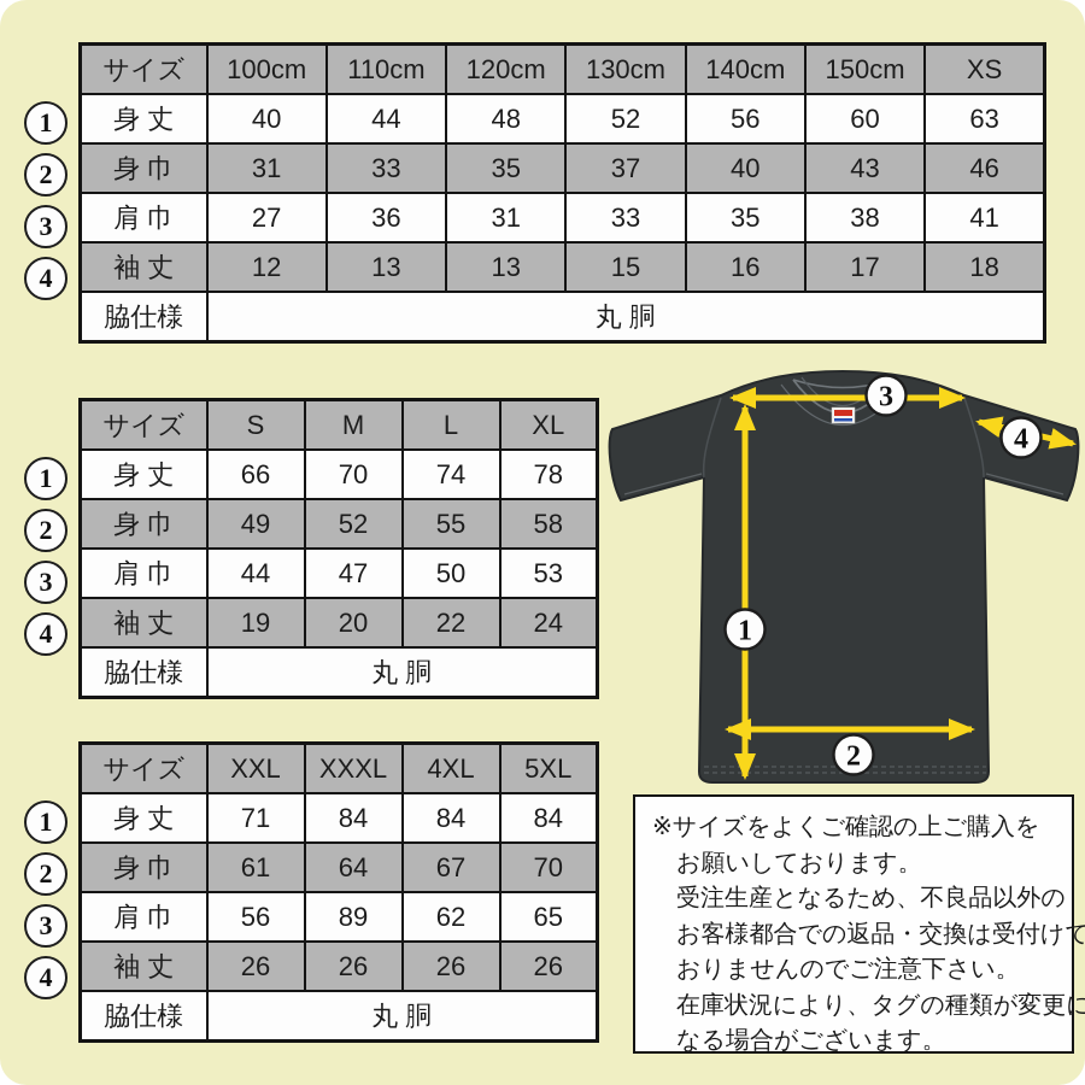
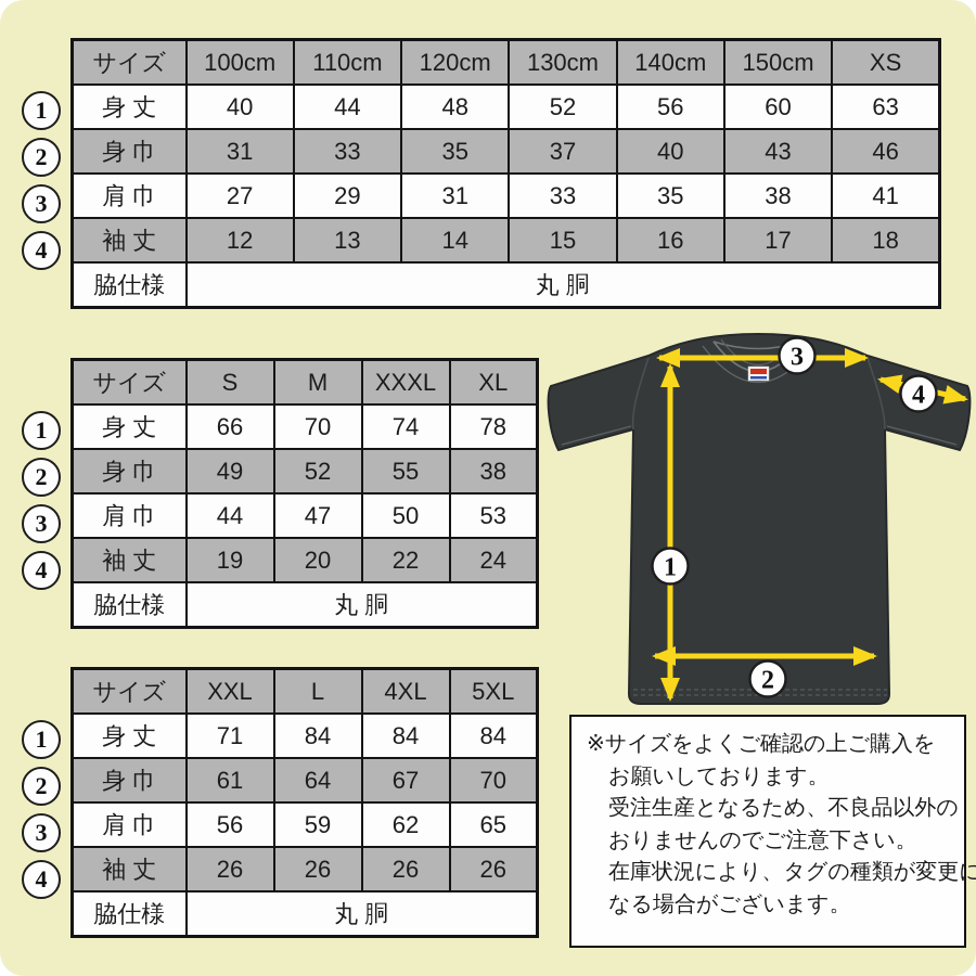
  1
  2
  3
  4
  サイズ	100cm	110cm	120cm	130cm	140cm	150cm	XS
  身 丈	40	44	48	52	56	60	63
  身 巾	31	33	35	37	40	43	46
- 肩 巾	27	36	31	33	35	38	41
+ 肩 巾	27	29	31	33	35	38	41
- 袖 丈	12	13	13	15	16	17	18
+ 袖 丈	12	13	14	15	16	17	18
  脇仕様	丸 胴
  1
  2
  3
  4
- サイズ	S	M	L	XL
+ サイズ	S	M	XXXL	XL
  身 丈	66	70	74	78
- 身 巾	49	52	55	58
+ 身 巾	49	52	55	38
  肩 巾	44	47	50	53
  袖 丈	19	20	22	24
  脇仕様	丸 胴
  1
  2
  3
  4
- サイズ	XXL	XXXL	4XL	5XL
+ サイズ	XXL	L	4XL	5XL
  身 丈	71	84	84	84
  身 巾	61	64	67	70
- 肩 巾	56	89	62	65
+ 肩 巾	56	59	62	65
  袖 丈	26	26	26	26
  脇仕様	丸 胴
  1
  2
  3
  4
  ※サイズをよくご確認の上ご購入を
  お願いしております。
  受注生産となるため、不良品以外の
- お客様都合での返品・交換は受付けて
  おりませんのでご注意下さい。
  在庫状況により、タグの種類が変更に
  なる場合がございます。
